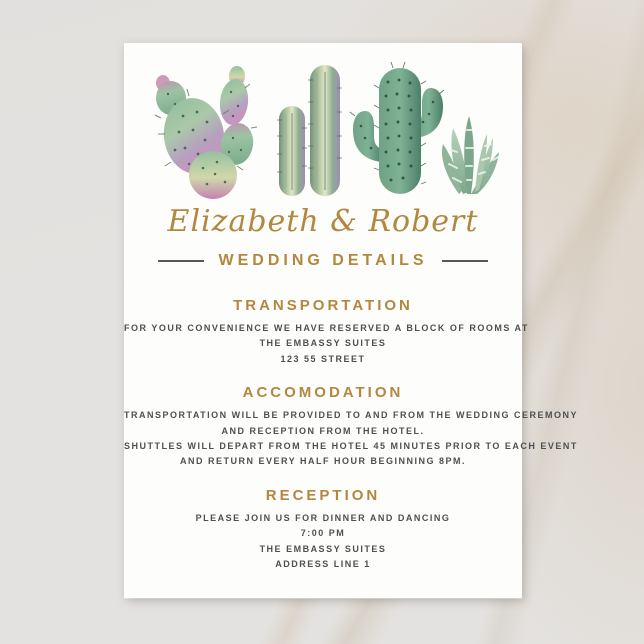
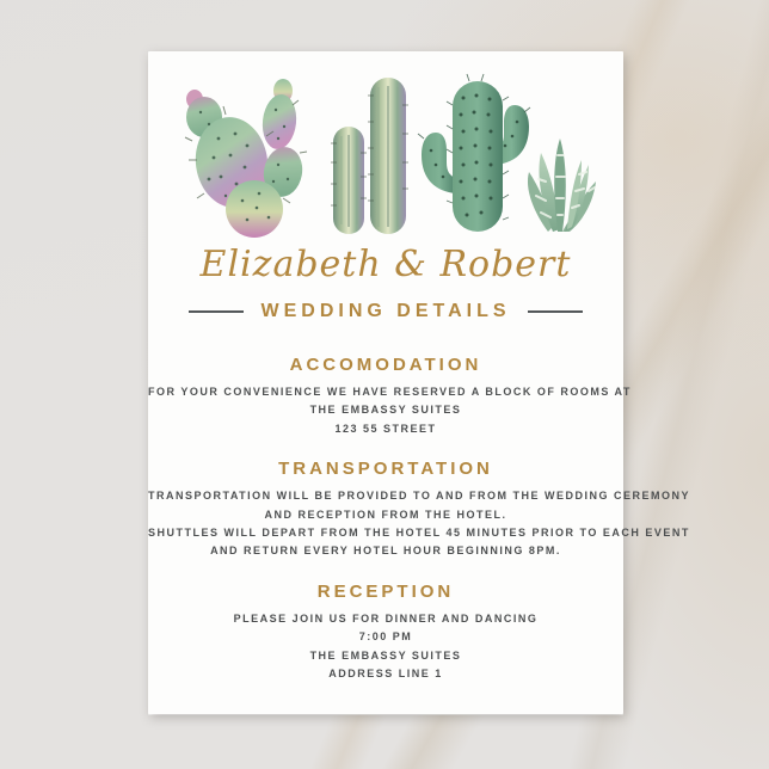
  Elizabeth & Robert
  WEDDING DETAILS
- TRANSPORTATION
+ ACCOMODATION
  FOR YOUR CONVENIENCE WE HAVE RESERVED A BLOCK OF ROOMS AT
  THE EMBASSY SUITES
  123 55 STREET
- ACCOMODATION
+ TRANSPORTATION
  TRANSPORTATION WILL BE PROVIDED TO AND FROM THE WEDDING CEREMONY
  AND RECEPTION FROM THE HOTEL.
  SHUTTLES WILL DEPART FROM THE HOTEL 45 MINUTES PRIOR TO EACH EVENT
- AND RETURN EVERY HALF HOUR BEGINNING 8PM.
+ AND RETURN EVERY HOTEL HOUR BEGINNING 8PM.
  RECEPTION
  PLEASE JOIN US FOR DINNER AND DANCING
  7:00 PM
  THE EMBASSY SUITES
  ADDRESS LINE 1
